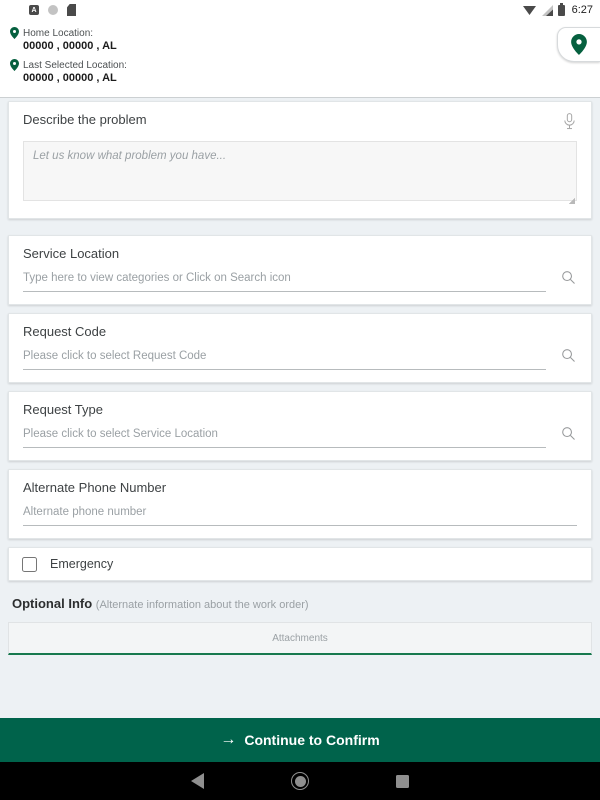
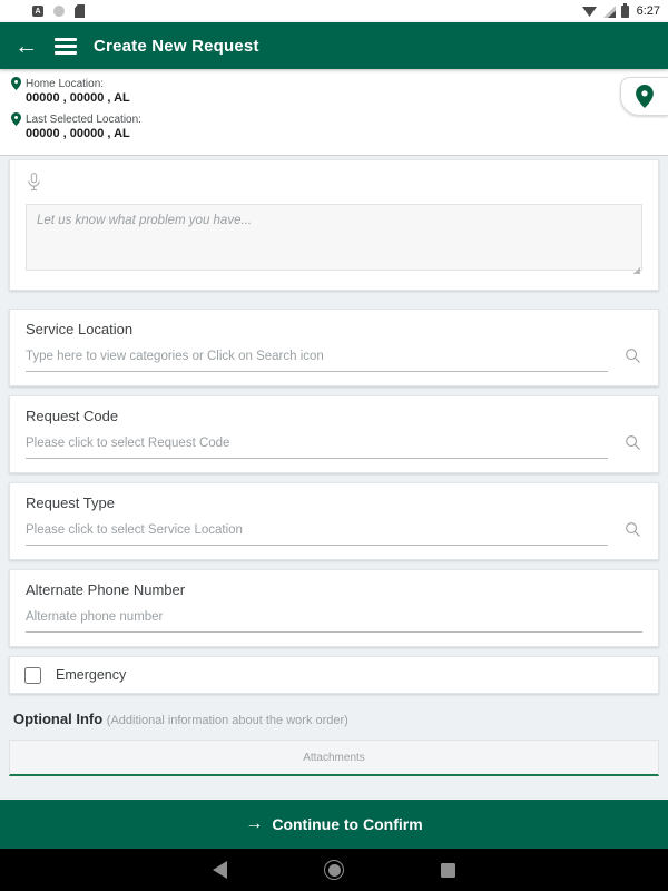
  6:27
+ ←
+ Create New Request
  Home Location:
  00000 , 00000 , AL
  Last Selected Location:
  00000 , 00000 , AL
- Describe the problem
  Let us know what problem you have...
  Service Location
  Type here to view categories or Click on Search icon
  Request Code
  Please click to select Request Code
  Request Type
  Please click to select Service Location
  Alternate Phone Number
  Alternate phone number
  Emergency
- Optional Info (Alternate information about the work order)
+ Optional Info (Additional information about the work order)
  Attachments
  →
  Continue to Confirm
